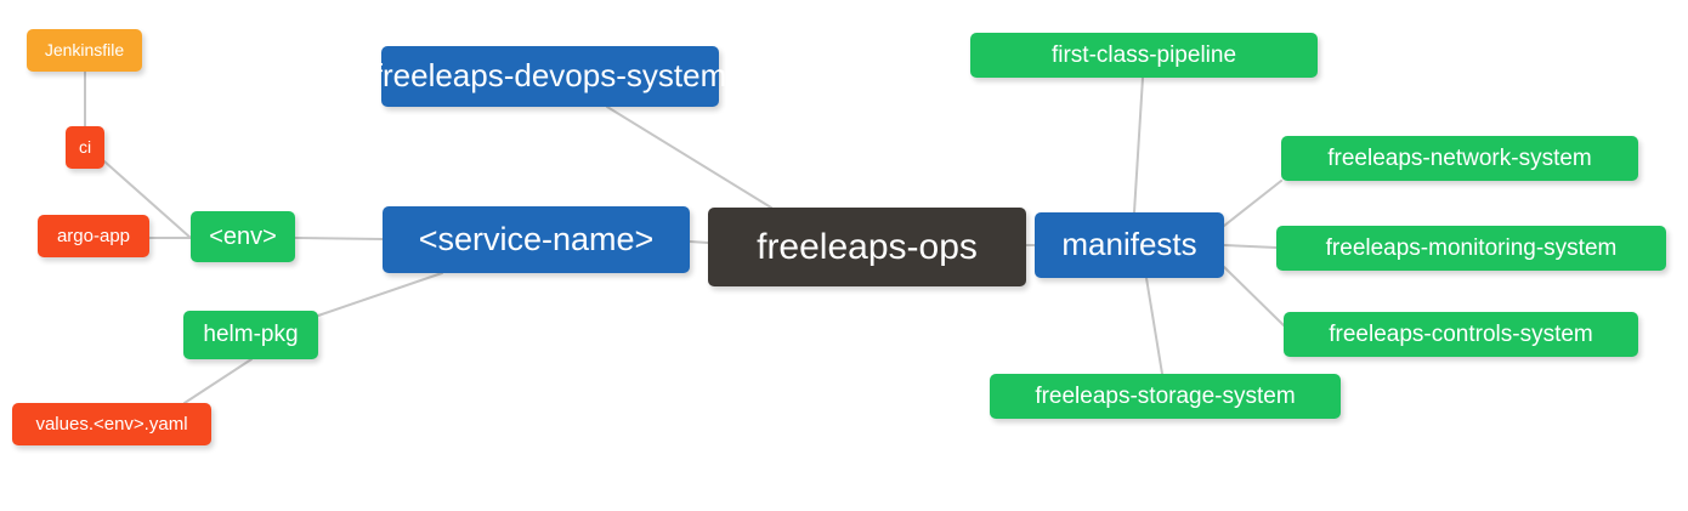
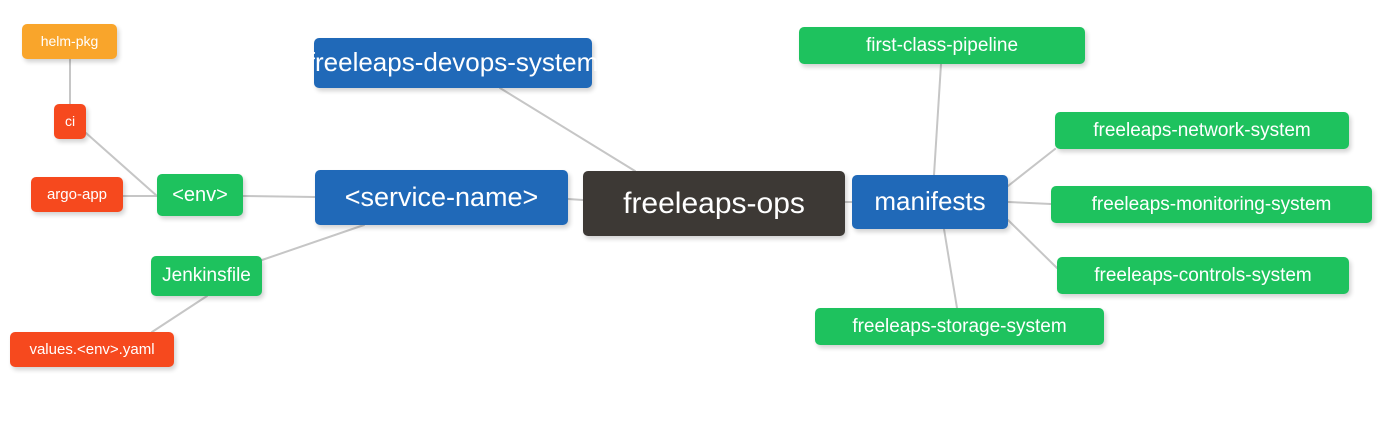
- Jenkinsfile
+ helm-pkg
  ci
  argo-app
  <env>
- helm-pkg
+ Jenkinsfile
  values.<env>.yaml
  freeleaps-devops-system
  <service-name>
  freeleaps-ops
  manifests
  first-class-pipeline
  freeleaps-network-system
  freeleaps-monitoring-system
  freeleaps-controls-system
  freeleaps-storage-system
